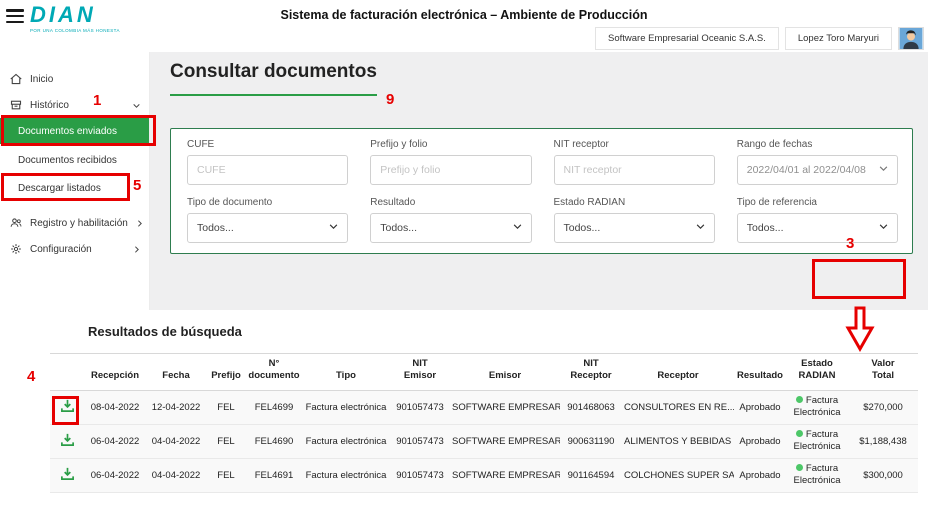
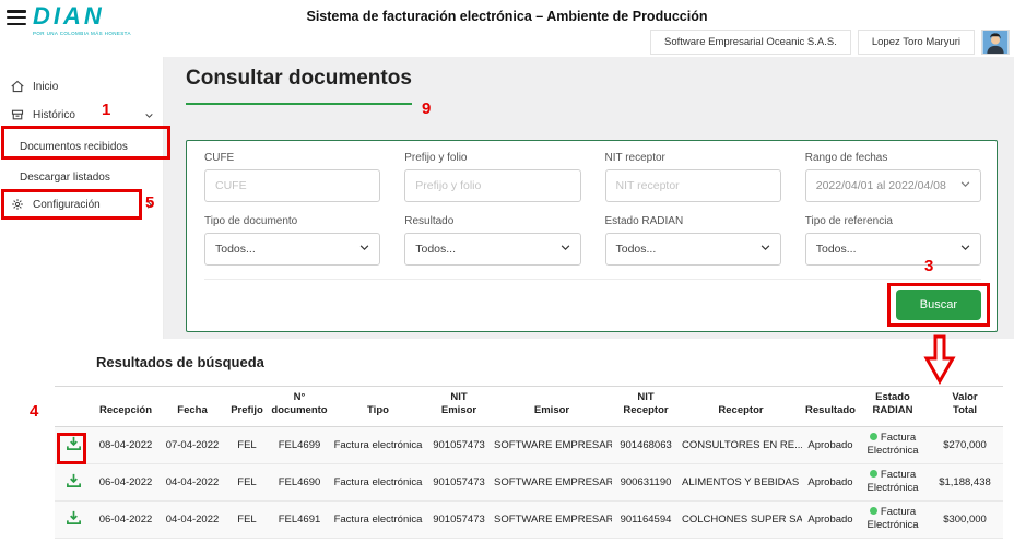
  DIAN
  Sistema de facturación electrónica – Ambiente de Producción
  Software Empresarial Oceanic S.A.S.
  Lopez Toro Maryuri
  Inicio
  Histórico
- Documentos enviados
  Documentos recibidos
  Descargar listados
- Registro y habilitación
  Configuración
  Consultar documentos
  CUFE
  CUFE
  Prefijo y folio
  Prefijo y folio
  NIT receptor
  NIT receptor
  Rango de fechas
  2022/04/01 al 2022/04/08
  Tipo de documento
  Todos...
  Resultado
  Todos...
  Estado RADIAN
  Todos...
  Tipo de referencia
  Todos...
+ Buscar
  Resultados de búsqueda
  	Recepción	Fecha	Prefijo	N° documento	Tipo	NIT Emisor	Emisor	NIT Receptor	Receptor	Resultado	Estado RADIAN	Valor Total
- 	08-04-2022	12-04-2022	FEL	FEL4699	Factura electrónica	901057473	SOFTWARE EMPRESAR	901468063	CONSULTORES EN RE...	Aprobado	Factura Electrónica	$270,000
+ 	08-04-2022	07-04-2022	FEL	FEL4699	Factura electrónica	901057473	SOFTWARE EMPRESAR	901468063	CONSULTORES EN RE...	Aprobado	Factura Electrónica	$270,000
  	06-04-2022	04-04-2022	FEL	FEL4690	Factura electrónica	901057473	SOFTWARE EMPRESAR	900631190	ALIMENTOS Y BEBIDAS	Aprobado	Factura Electrónica	$1,188,438
  	06-04-2022	04-04-2022	FEL	FEL4691	Factura electrónica	901057473	SOFTWARE EMPRESAR	901164594	COLCHONES SUPER SA	Aprobado	Factura Electrónica	$300,000
  1
  9
  3
  4
  5
